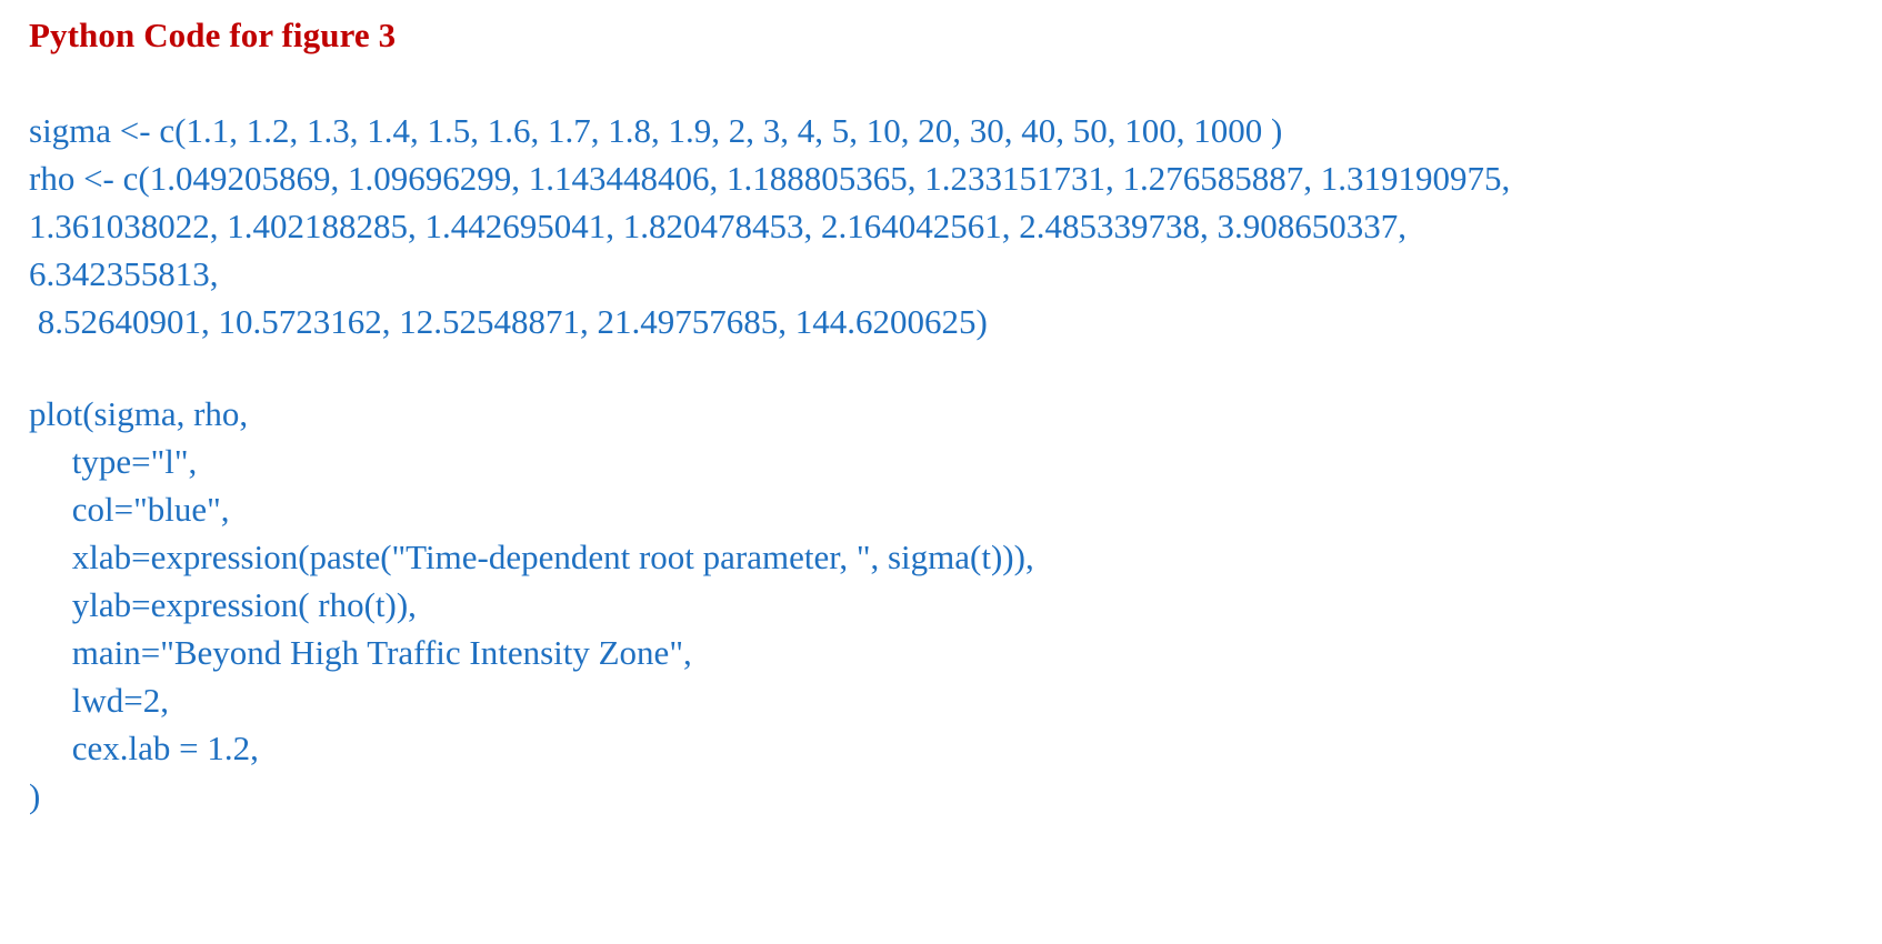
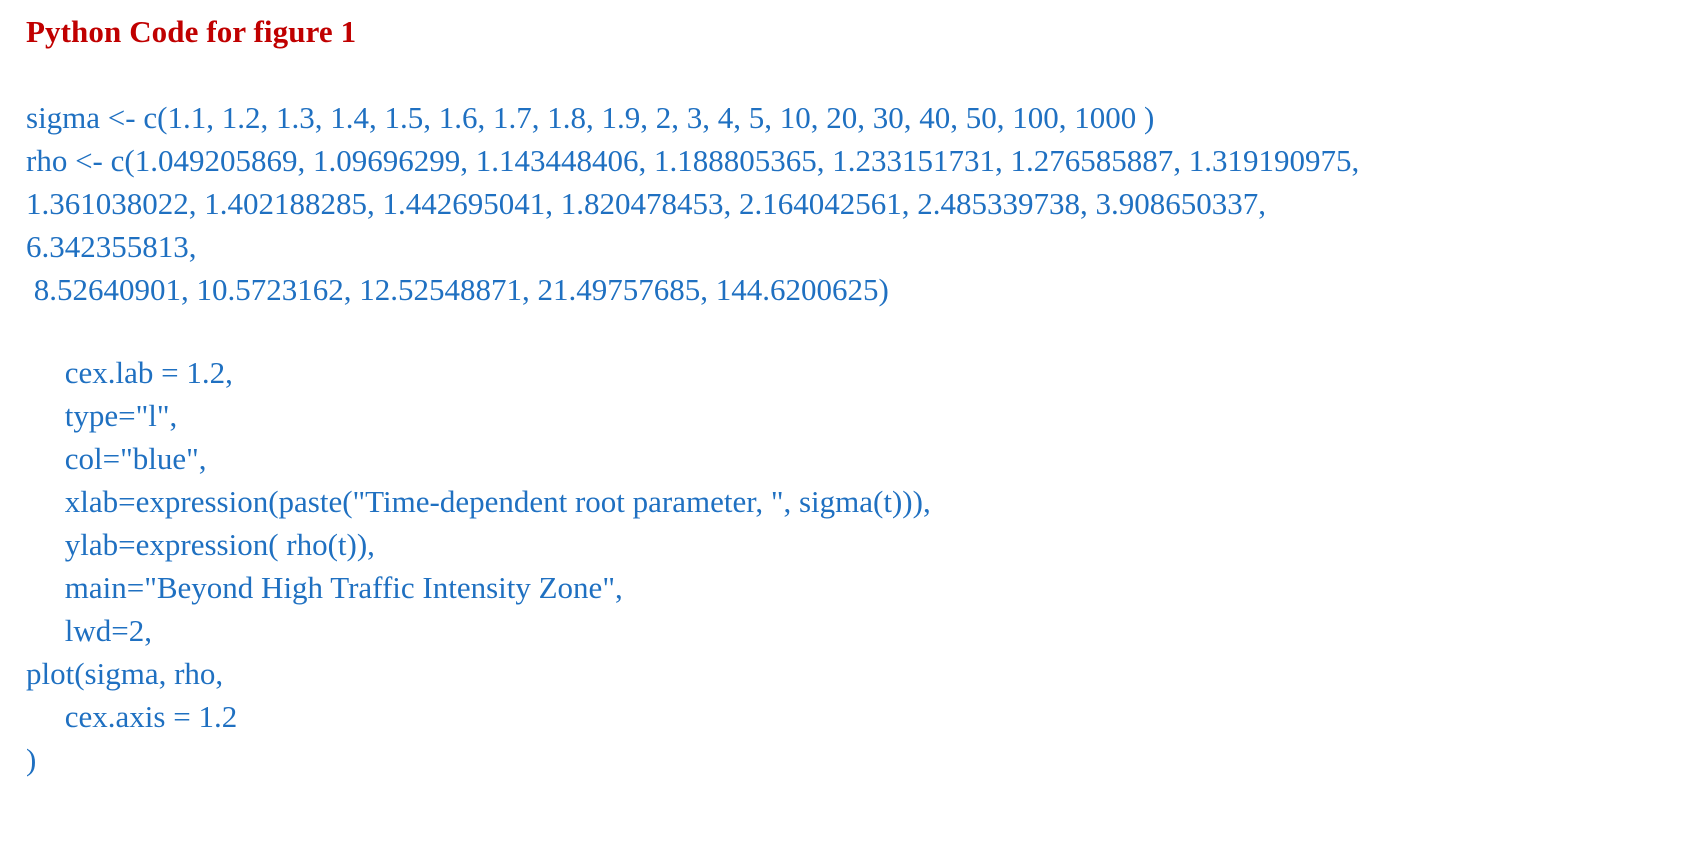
- Python Code for figure 3
+ Python Code for figure 1
  sigma <- c(1.1, 1.2, 1.3, 1.4, 1.5, 1.6, 1.7, 1.8, 1.9, 2, 3, 4, 5, 10, 20, 30, 40, 50, 100, 1000 )
  rho <- c(1.049205869, 1.09696299, 1.143448406, 1.188805365, 1.233151731, 1.276585887, 1.319190975,
  1.361038022, 1.402188285, 1.442695041, 1.820478453, 2.164042561, 2.485339738, 3.908650337,
  6.342355813,
  8.52640901, 10.5723162, 12.52548871, 21.49757685, 144.6200625)
- plot(sigma, rho,
+ cex.lab = 1.2,
  type="l",
  col="blue",
  xlab=expression(paste("Time-dependent root parameter, ", sigma(t))),
  ylab=expression( rho(t)),
  main="Beyond High Traffic Intensity Zone",
  lwd=2,
- cex.lab = 1.2,
+ plot(sigma, rho,
+ cex.axis = 1.2
  )
